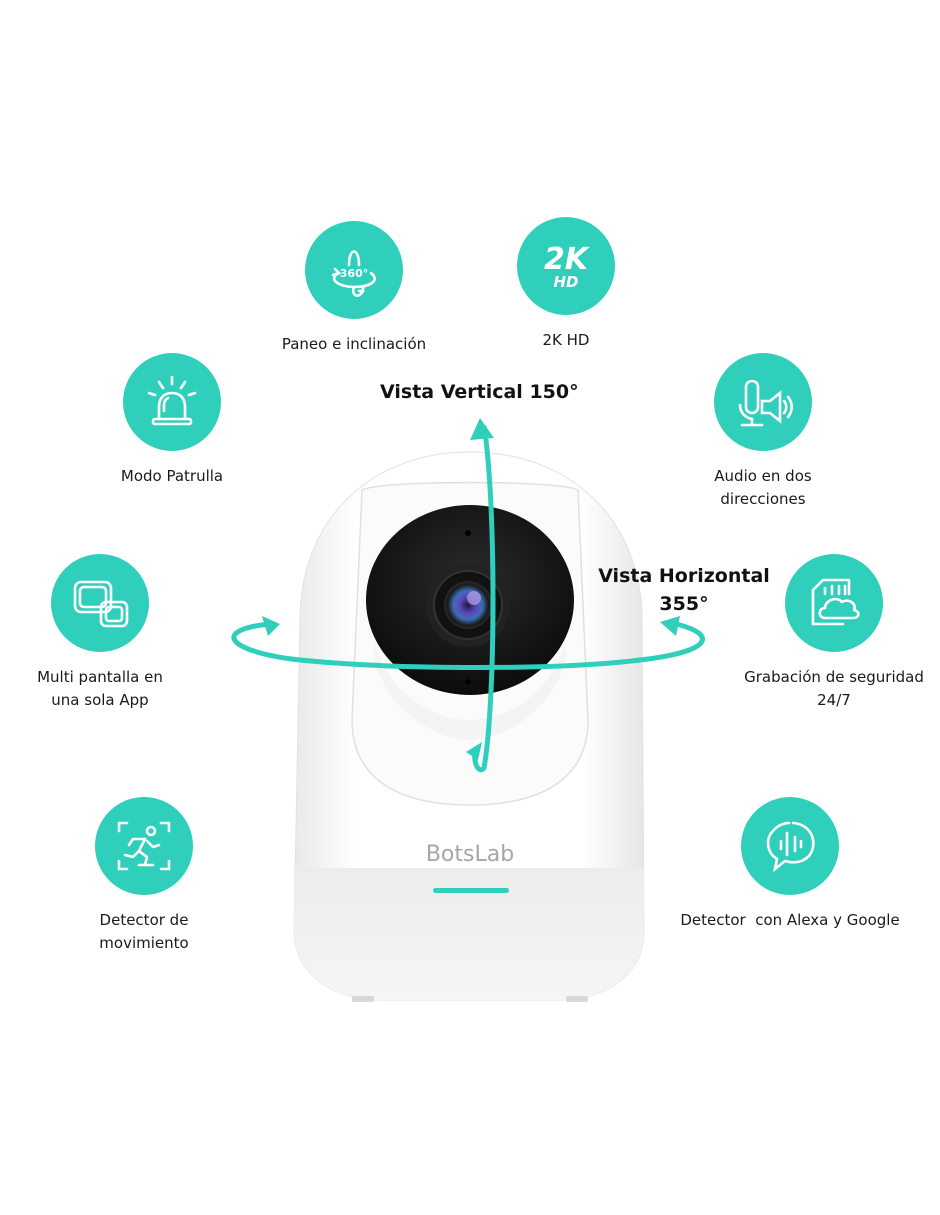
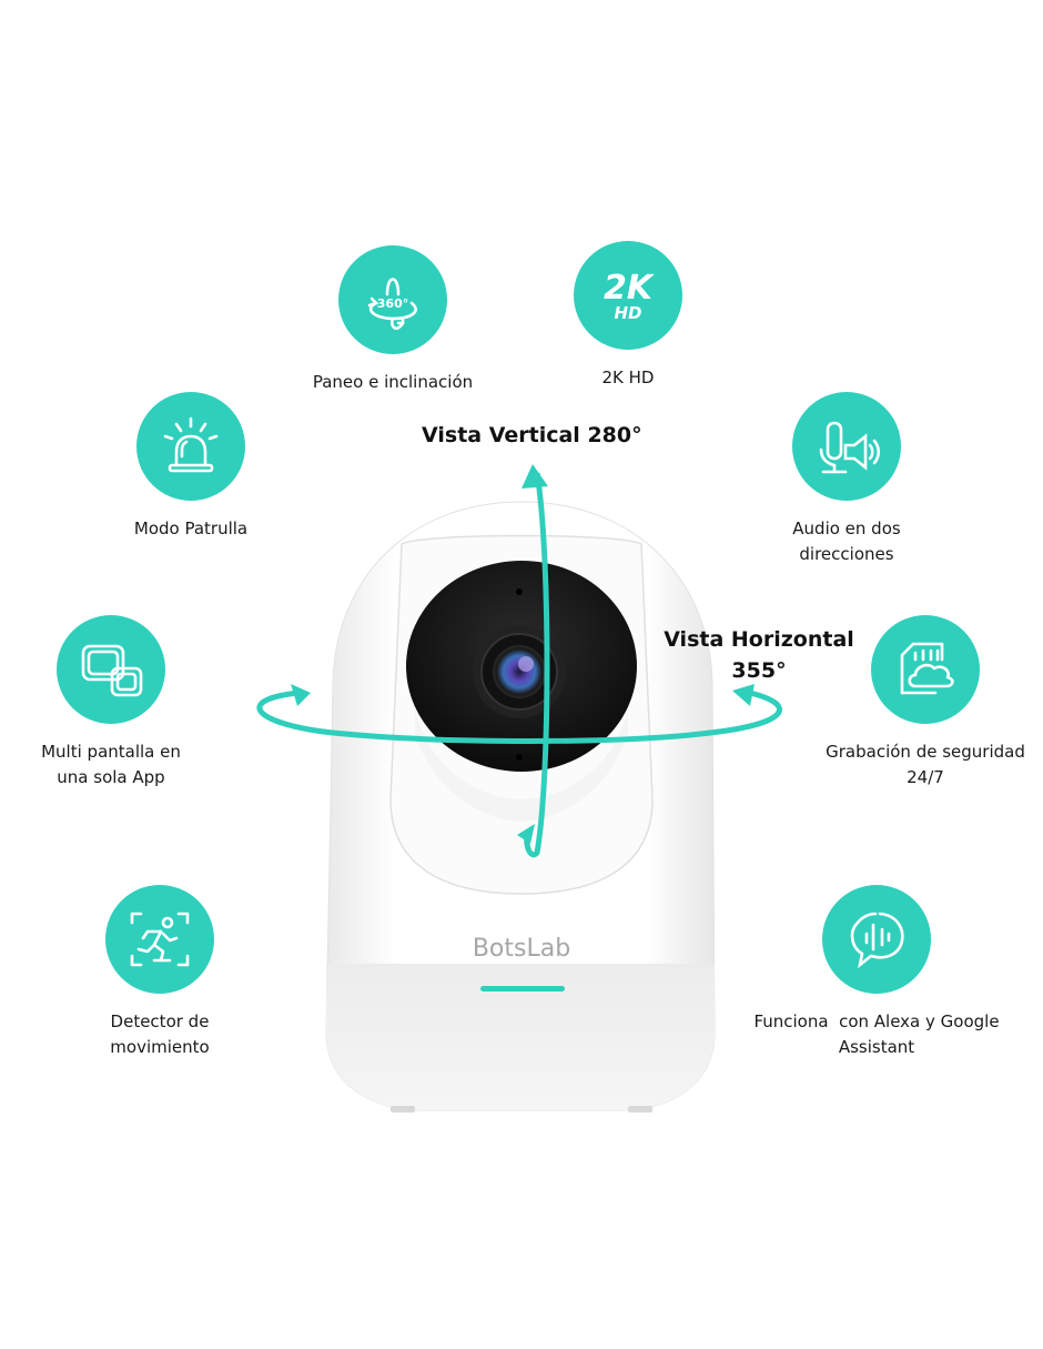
  BotsLab
- Vista Vertical 150°
+ Vista Vertical 280°
  Vista Horizontal
  355°
  360°
  Paneo e inclinación
  2K
  HD
  2K HD
  Modo Patrulla
  Audio en dos
  direcciones
  Multi pantalla en
  una sola App
  Grabación de seguridad
  24/7
  Detector de
  movimiento
- Detector con Alexa y Google
+ Funciona con Alexa y Google
+ Assistant
